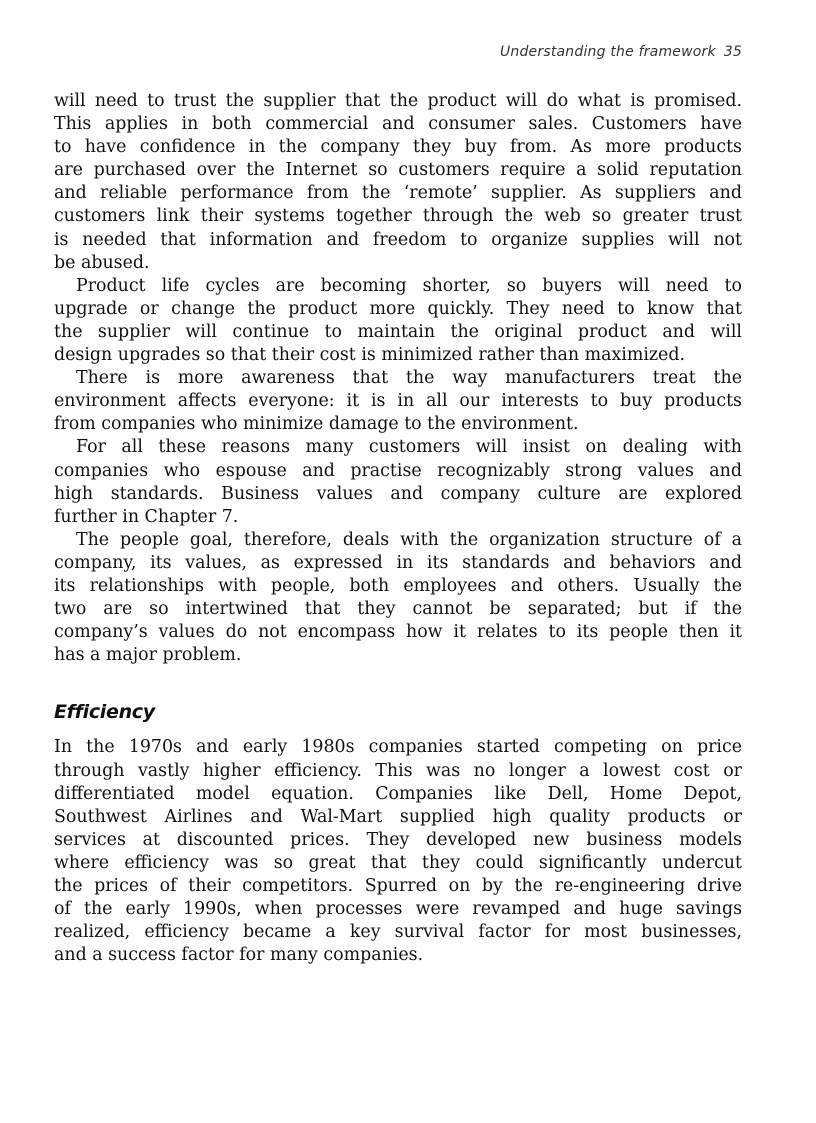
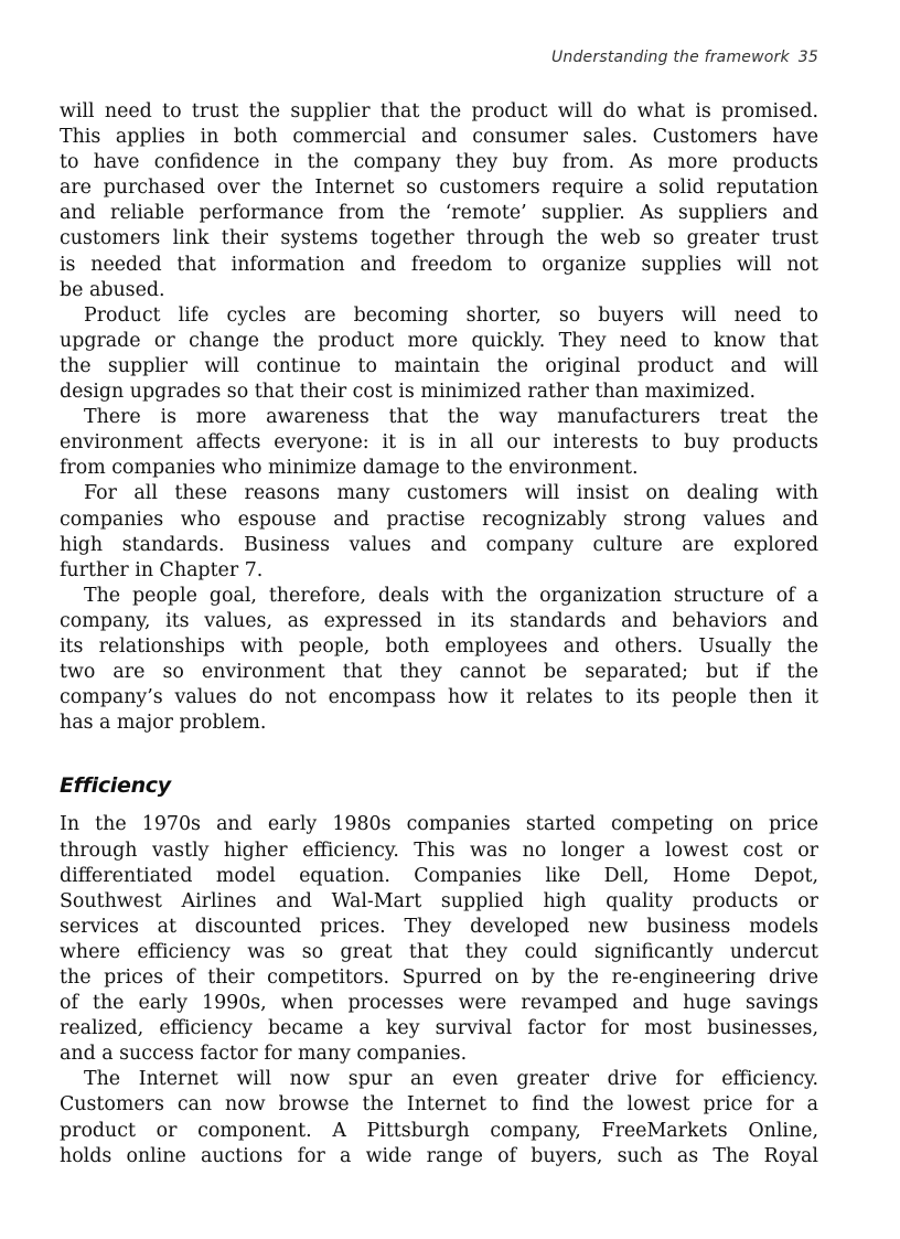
  Understanding the framework 35
  will need to trust the supplier that the product will do what is promised.
  This applies in both commercial and consumer sales. Customers have
  to have confidence in the company they buy from. As more products
  are purchased over the Internet so customers require a solid reputation
  and reliable performance from the ‘remote’ supplier. As suppliers and
  customers link their systems together through the web so greater trust
  is needed that information and freedom to organize supplies will not
  be abused.
  Product life cycles are becoming shorter, so buyers will need to
  upgrade or change the product more quickly. They need to know that
  the supplier will continue to maintain the original product and will
  design upgrades so that their cost is minimized rather than maximized.
  There is more awareness that the way manufacturers treat the
  environment affects everyone: it is in all our interests to buy products
  from companies who minimize damage to the environment.
  For all these reasons many customers will insist on dealing with
  companies who espouse and practise recognizably strong values and
  high standards. Business values and company culture are explored
  further in Chapter 7.
  The people goal, therefore, deals with the organization structure of a
  company, its values, as expressed in its standards and behaviors and
  its relationships with people, both employees and others. Usually the
- two are so intertwined that they cannot be separated; but if the
+ two are so environment that they cannot be separated; but if the
  company’s values do not encompass how it relates to its people then it
  has a major problem.
  Efficiency
  In the 1970s and early 1980s companies started competing on price
  through vastly higher efficiency. This was no longer a lowest cost or
  differentiated model equation. Companies like Dell, Home Depot,
  Southwest Airlines and Wal-Mart supplied high quality products or
  services at discounted prices. They developed new business models
  where efficiency was so great that they could significantly undercut
  the prices of their competitors. Spurred on by the re-engineering drive
  of the early 1990s, when processes were revamped and huge savings
  realized, efficiency became a key survival factor for most businesses,
  and a success factor for many companies.
+ The Internet will now spur an even greater drive for efficiency.
+ Customers can now browse the Internet to find the lowest price for a
+ product or component. A Pittsburgh company, FreeMarkets Online,
+ holds online auctions for a wide range of buyers, such as The Royal
